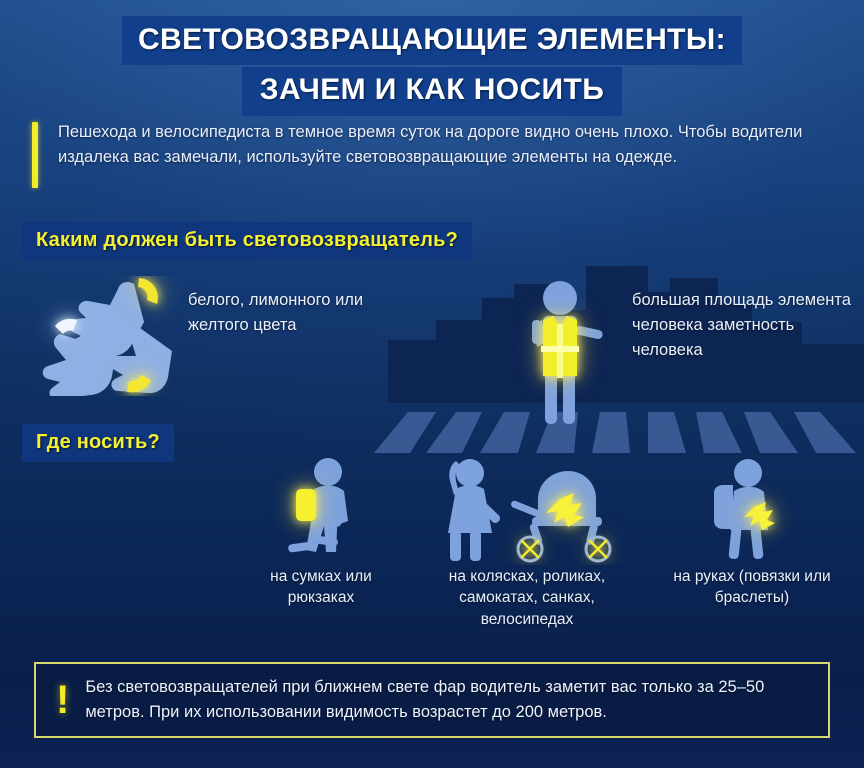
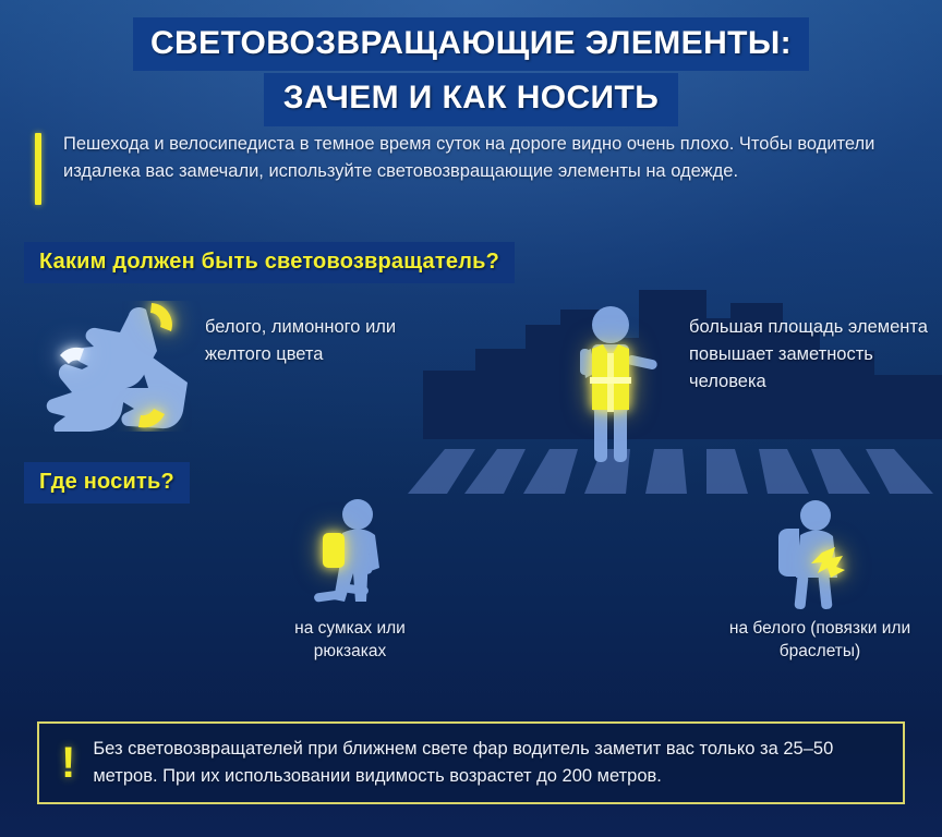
  СВЕТОВОЗВРАЩАЮЩИЕ ЭЛЕМЕНТЫ:
  ЗАЧЕМ И КАК НОСИТЬ
  Пешехода и велосипедиста в темное время суток на дороге видно очень плохо. Чтобы водители издалека вас замечали, используйте световозвращающие элементы на одежде.
  Каким должен быть световозвращатель?
  белого, лимонного или желтого цвета
- большая площадь элемента человека заметность человека
+ большая площадь элемента повышает заметность человека
  Где носить?
  на сумках или рюкзаках
- на колясках, роликах, самокатах, санках, велосипедах
- на руках (повязки или браслеты)
+ на белого (повязки или браслеты)
  !
  Без световозвращателей при ближнем свете фар водитель заметит вас только за 25–50 метров. При их использовании видимость возрастет до 200 метров.
